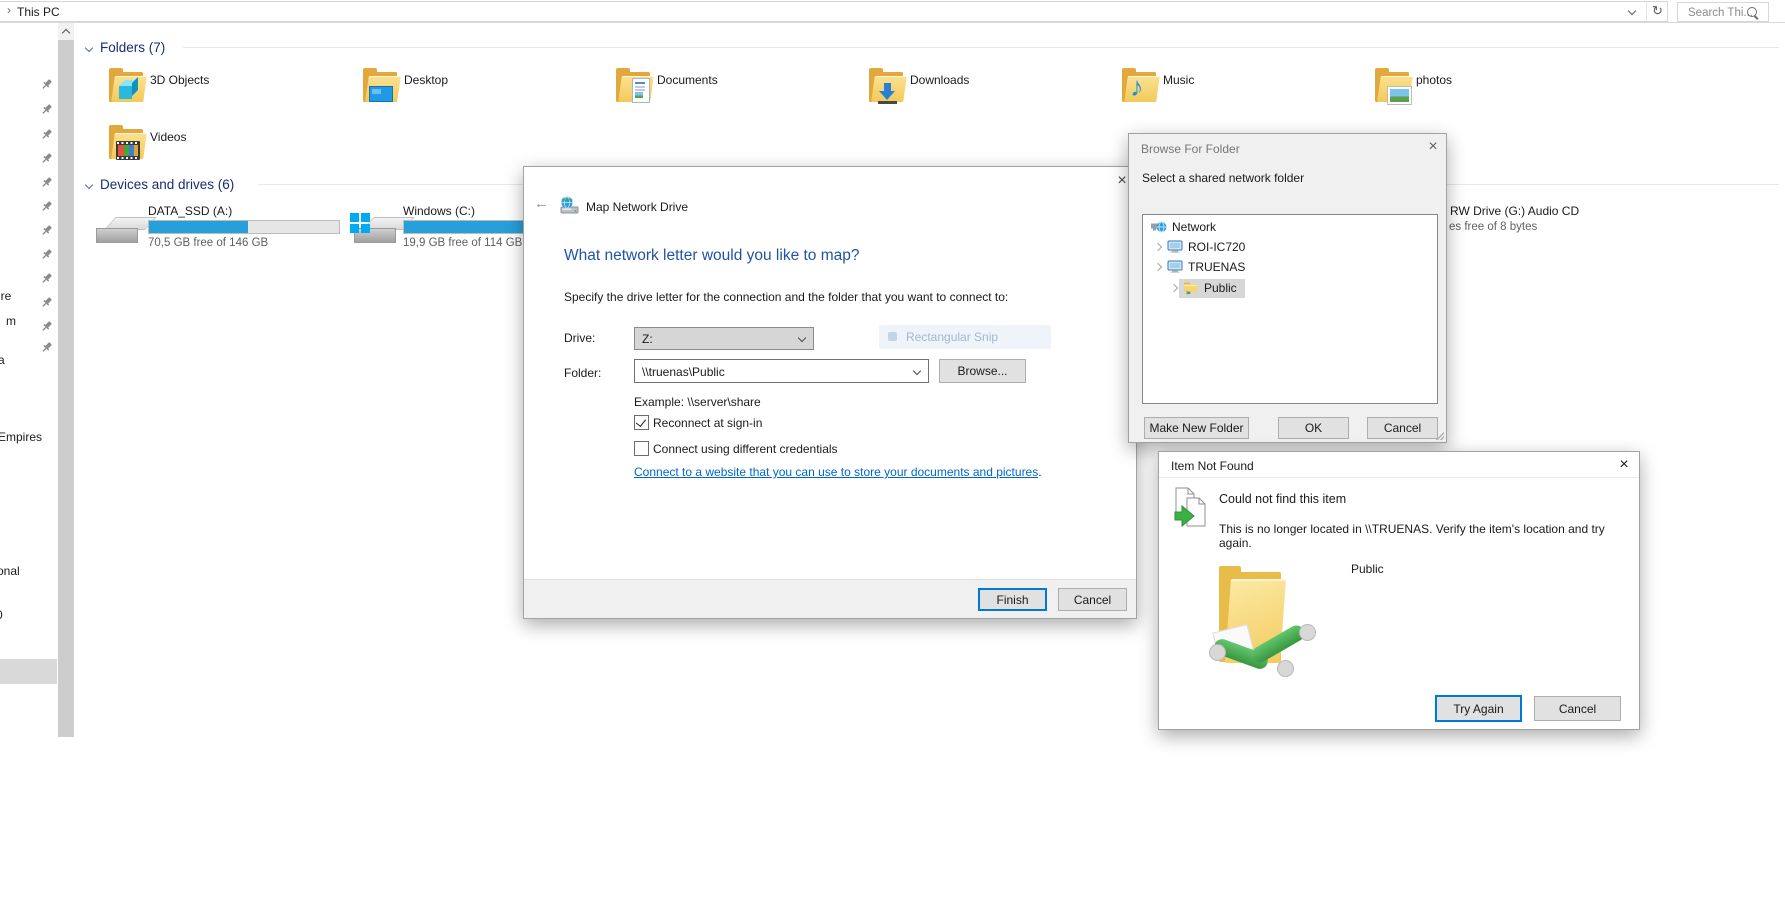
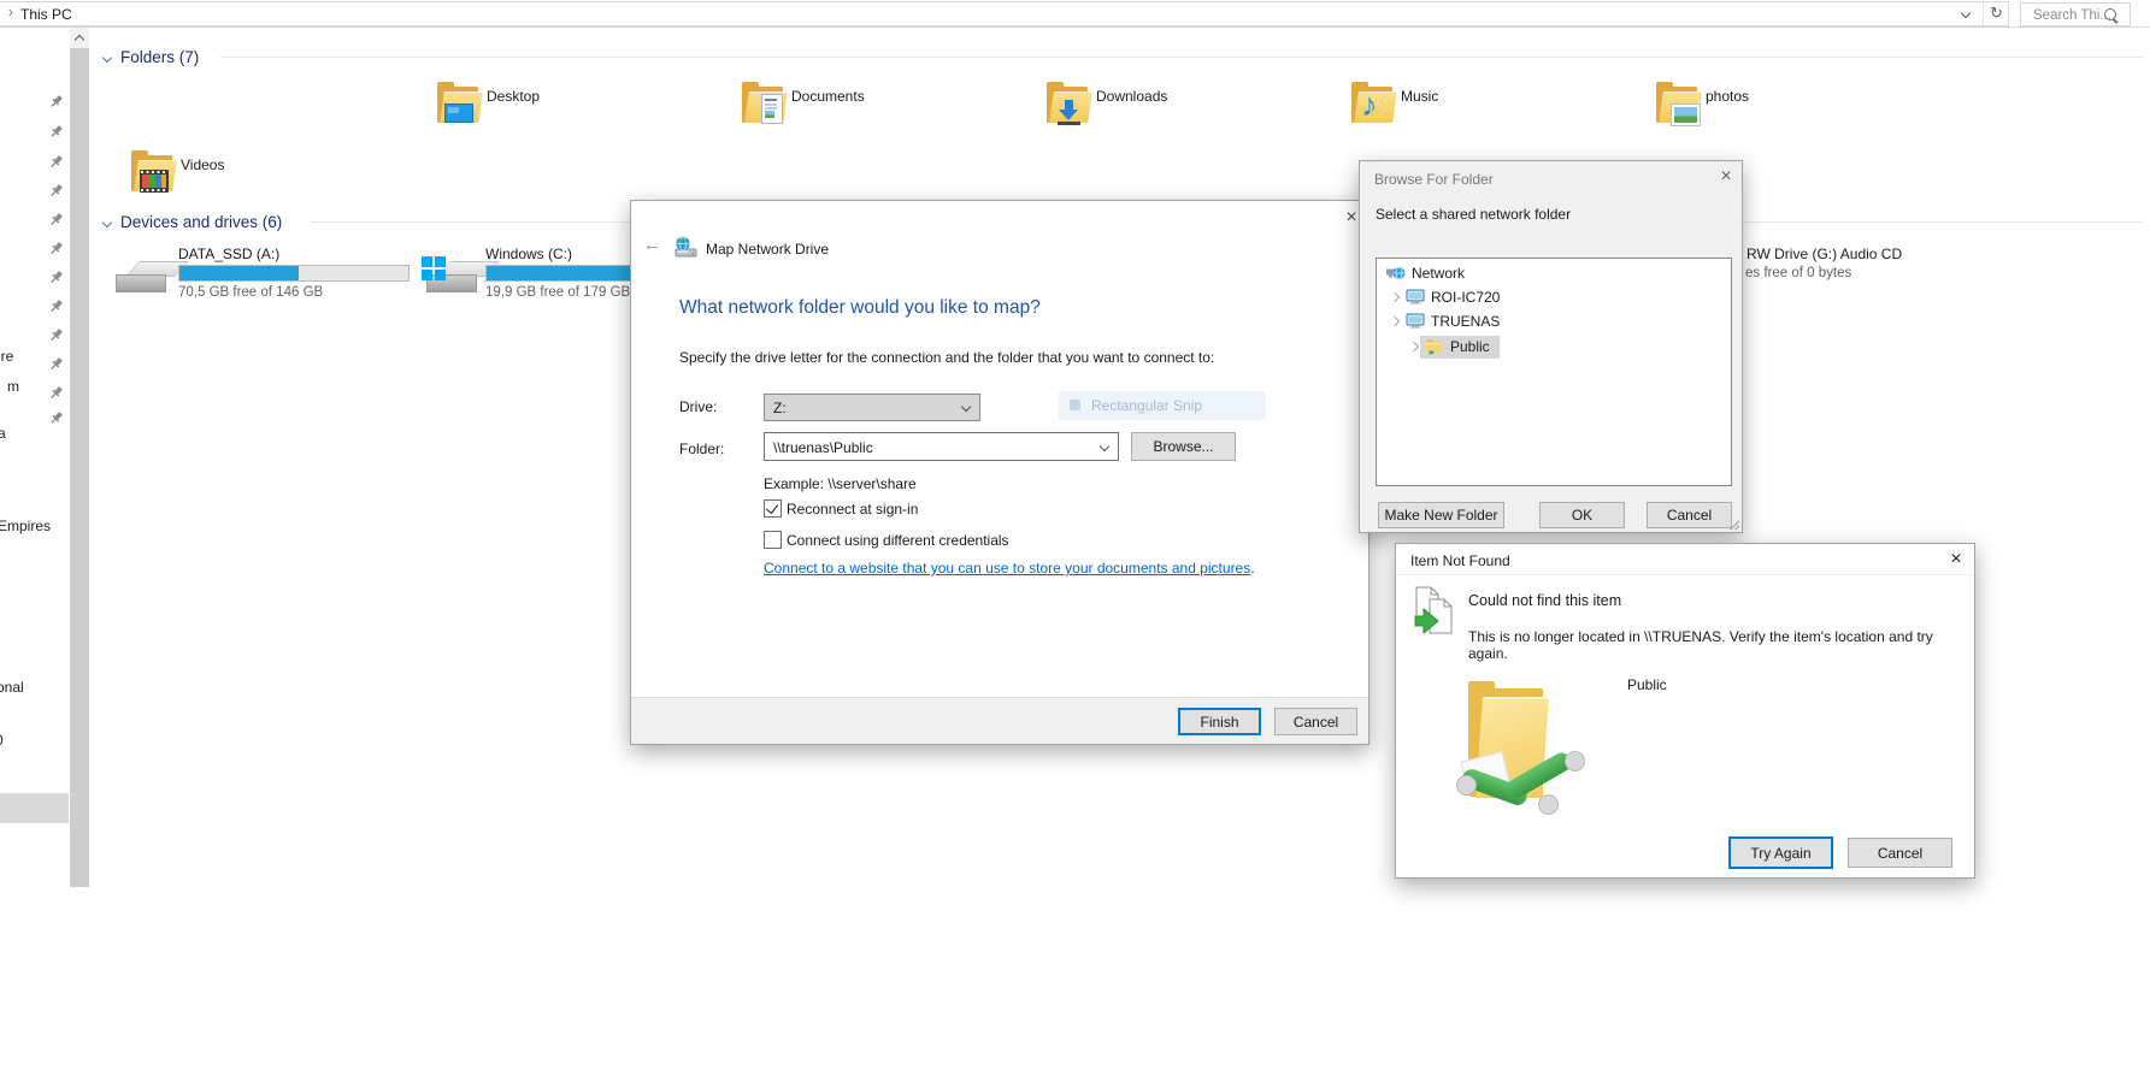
  ›
  This PC
  ↻
  Search Thi.
  m
  a
  Empires
  onal
  Folders (7)
- 3D Objects
  Desktop
  Documents
  Downloads
  ♪
  Music
  photos
  Videos
  Devices and drives (6)
  DATA_SSD (A:)
  70,5 GB free of 146 GB
  Windows (C:)
- 19,9 GB free of 114 GB
+ 19,9 GB free of 179 GB
  RW Drive (G:) Audio CD
- es free of 8 bytes
+ es free of 0 bytes
  ×
  ←
  Map Network Drive
- What network letter would you like to map?
+ What network folder would you like to map?
  Specify the drive letter for the connection and the folder that you want to connect to:
  Drive:
  Z:
  Rectangular Snip
  Folder:
  \\truenas\Public
  Browse...
  Example: \\server\share
  Reconnect at sign-in
  Connect using different credentials
  Connect to a website that you can use to store your documents and pictures.
  Finish
  Cancel
  Browse For Folder
  ×
  Select a shared network folder
  Network
  ROI-IC720
  TRUENAS
  Public
  Make New Folder
  OK
  Cancel
  Item Not Found
  ×
  Could not find this item
  This is no longer located in \\TRUENAS. Verify the item's location and try
  again.
  Public
  Try Again
  Cancel
